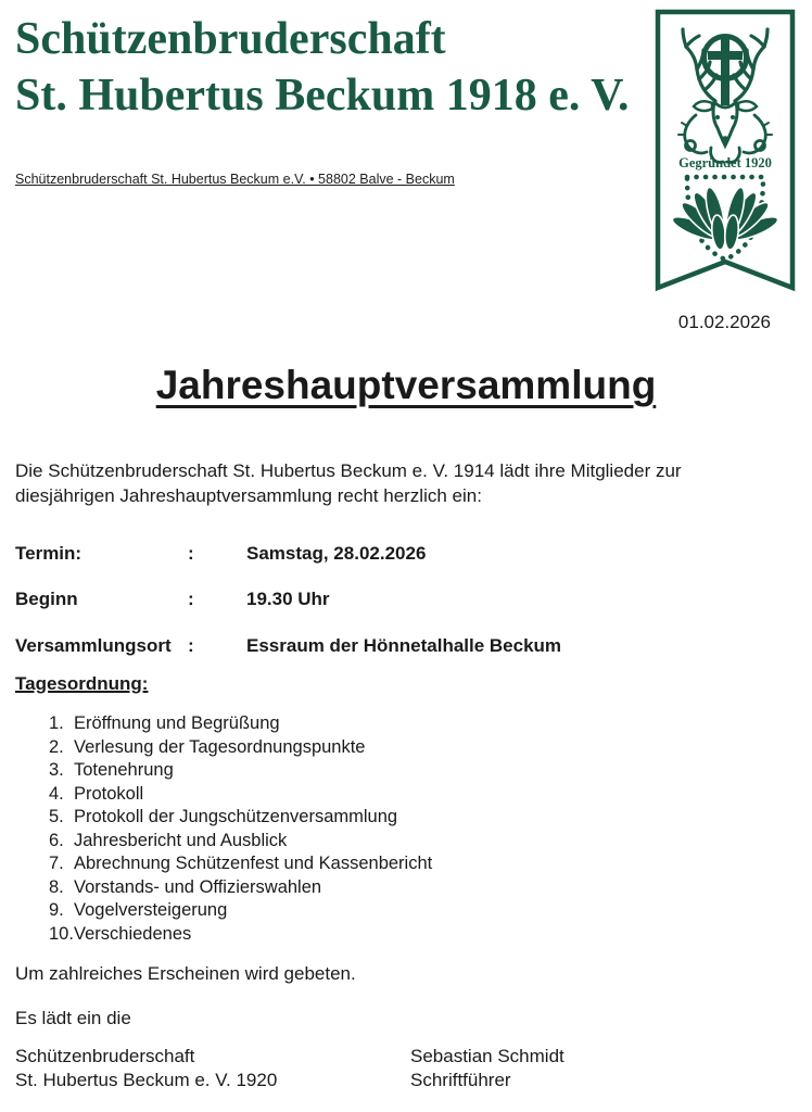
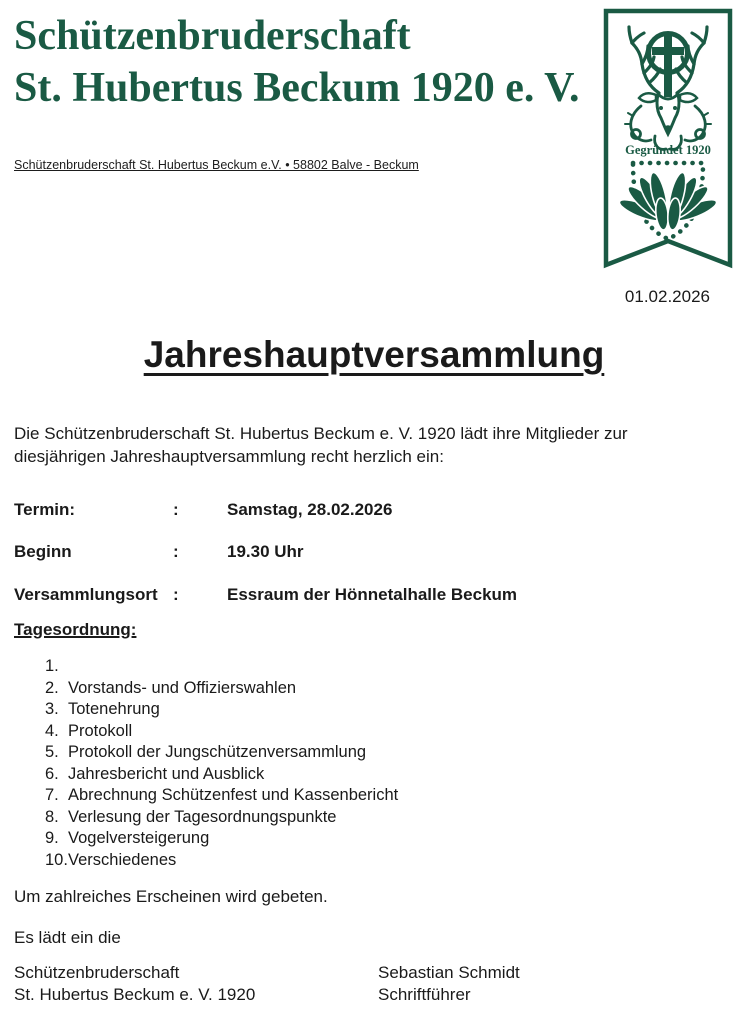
  Schützenbruderschaft
- St. Hubertus Beckum 1918 e. V.
+ St. Hubertus Beckum 1920 e. V.
  Schützenbruderschaft St. Hubertus Beckum e.V. • 58802 Balve - Beckum
  Gegründet 1920
  01.02.2026
  Jahreshauptversammlung
- Die Schützenbruderschaft St. Hubertus Beckum e. V. 1914 lädt ihre Mitglieder zur
+ Die Schützenbruderschaft St. Hubertus Beckum e. V. 1920 lädt ihre Mitglieder zur
  diesjährigen Jahreshauptversammlung recht herzlich ein:
  Termin:
  :
  Samstag, 28.02.2026
  Beginn
  :
  19.30 Uhr
  Versammlungsort
  :
  Essraum der Hönnetalhalle Beckum
  Tagesordnung:
  1.
- Eröffnung und Begrüßung
  2.
- Verlesung der Tagesordnungspunkte
+ Vorstands- und Offizierswahlen
  3.
  Totenehrung
  4.
  Protokoll
  5.
  Protokoll der Jungschützenversammlung
  6.
  Jahresbericht und Ausblick
  7.
  Abrechnung Schützenfest und Kassenbericht
  8.
- Vorstands- und Offizierswahlen
+ Verlesung der Tagesordnungspunkte
  9.
  Vogelversteigerung
  10.
  Verschiedenes
  Um zahlreiches Erscheinen wird gebeten.
  Es lädt ein die
  Schützenbruderschaft
  St. Hubertus Beckum e. V. 1920
  Sebastian Schmidt
  Schriftführer
